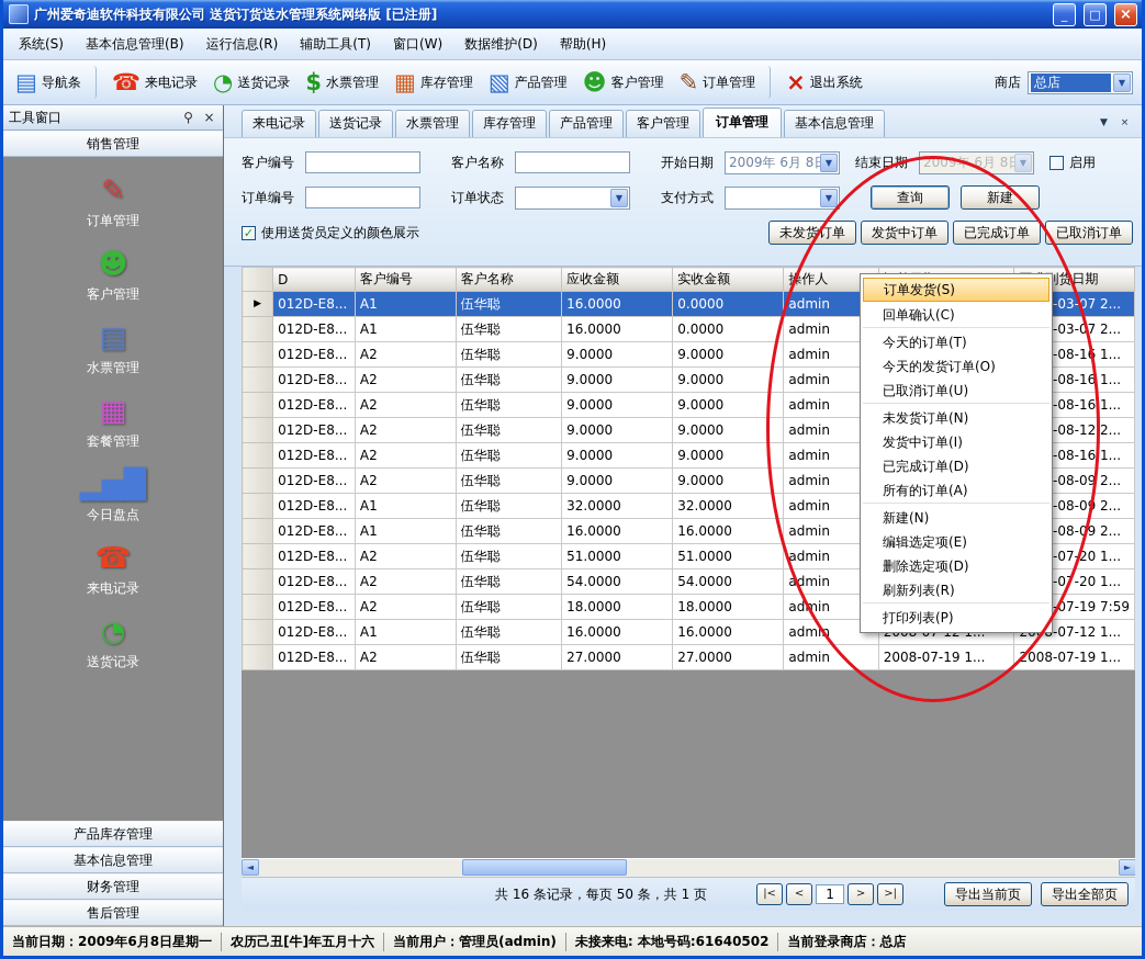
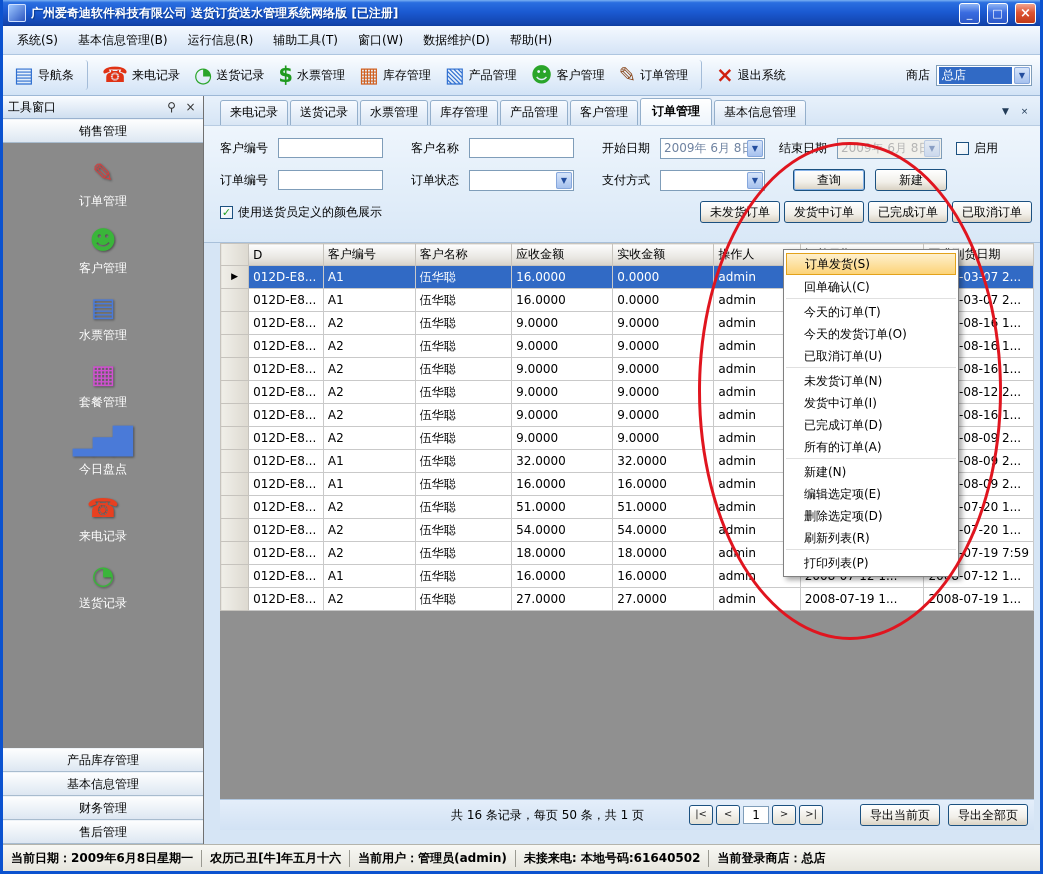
  广州爱奇迪软件科技有限公司 送货订货送水管理系统网络版 [已注册]
  _
  □
  ×
  系统(S)
  基本信息管理(B)
  运行信息(R)
  辅助工具(T)
  窗口(W)
  数据维护(D)
  帮助(H)
  ▤
  导航条
  ☎
  来电记录
  ◔
  送货记录
  $
  水票管理
  ▦
  库存管理
  ▧
  产品管理
  ☻
  客户管理
  ✎
  订单管理
  ×
  退出系统
  商店
  总店
  ▼
  工具窗口
  ⚲
  ×
  销售管理
  ✎
  订单管理
  ☻
  客户管理
  ▤
  水票管理
  ▦
  套餐管理
  ▂▅█
  今日盘点
  ☎
  来电记录
  ◔
  送货记录
  产品库存管理
  基本信息管理
  财务管理
  售后管理
  来电记录
  送货记录
  水票管理
  库存管理
  产品管理
  客户管理
  订单管理
  基本信息管理
  ▼
  ×
  客户编号
  客户名称
  开始日期
  2009年 6月 8
  ▼
  结束日期
  2009年 6月 8
  ▼
  启用
  订单编号
  订单状态
  ▼
  支付方式
  ▼
  查询
  新建
  ✓
  使用送货员定义的颜色展示
  未发货订单
  发货中订单
  已完成订单
  已取消订单
  		D	客户编号	客户名称	应收金额	实收金额	操作人		货日期
  ▶	012D-E8...	A1	伍华聪	16.0000	0.0000	admin		-03-07 2...
  	012D-E8...	A1	伍华聪	16.0000	0.0000	admin		-03-07 2...
  	012D-E8...	A2	伍华聪	9.0000	9.0000	admin		-08-16 1...
  	012D-E8...	A2	伍华聪	9.0000	9.0000	admin		-08-16 1...
  	012D-E8...	A2	伍华聪	9.0000	9.0000	admin		-08-16 1...
  	012D-E8...	A2	伍华聪	9.0000	9.0000	admin		-08-12 2...
  	012D-E8...	A2	伍华聪	9.0000	9.0000	admin		-08-16 1...
  	012D-E8...	A2	伍华聪	9.0000	9.0000	admin		-08-09 2...
  	012D-E8...	A1	伍华聪	32.0000	32.0000	admin		-08-09 2...
  	012D-E8...	A1	伍华聪	16.0000	16.0000	admin		-08-09 2...
  	012D-E8...	A2	伍华聪	51.0000	51.0000	admin		-07-20 1...
  	012D-E8...	A2	伍华聪	54.0000	54.0000	admin		-07-20 1...
  	012D-E8...	A2	伍华聪	18.0000	18.0000	admin		-07-19 7:59
  	012D-E8...	A1	伍华聪	16.0000	16.0000	admin		-07-12 1...
  	012D-E8...	A2	伍华聪	27.0000	27.0000	admin	2008-07-19 1...	2008-07-19 1...
- ◄
- ►
  共 16 条记录，每页 50 条，共 1 页
  |<
  <
  1
  >
  >|
  导出当前页
  导出全部页
  当前日期：2009年6月8日星期一
  农历己丑[牛]年五月十六
  当前用户：管理员(admin)
  未接来电: 本地号码:61640502
  当前登录商店：总店
  订单发货(S)
  回单确认(C)
  今天的订单(T)
  今天的发货订单(O)
  已取消订单(U)
  未发货订单(N)
  发货中订单(I)
  已完成订单(D)
  所有的订单(A)
  新建(N)
  编辑选定项(E)
  删除选定项(D)
  刷新列表(R)
  打印列表(P)
